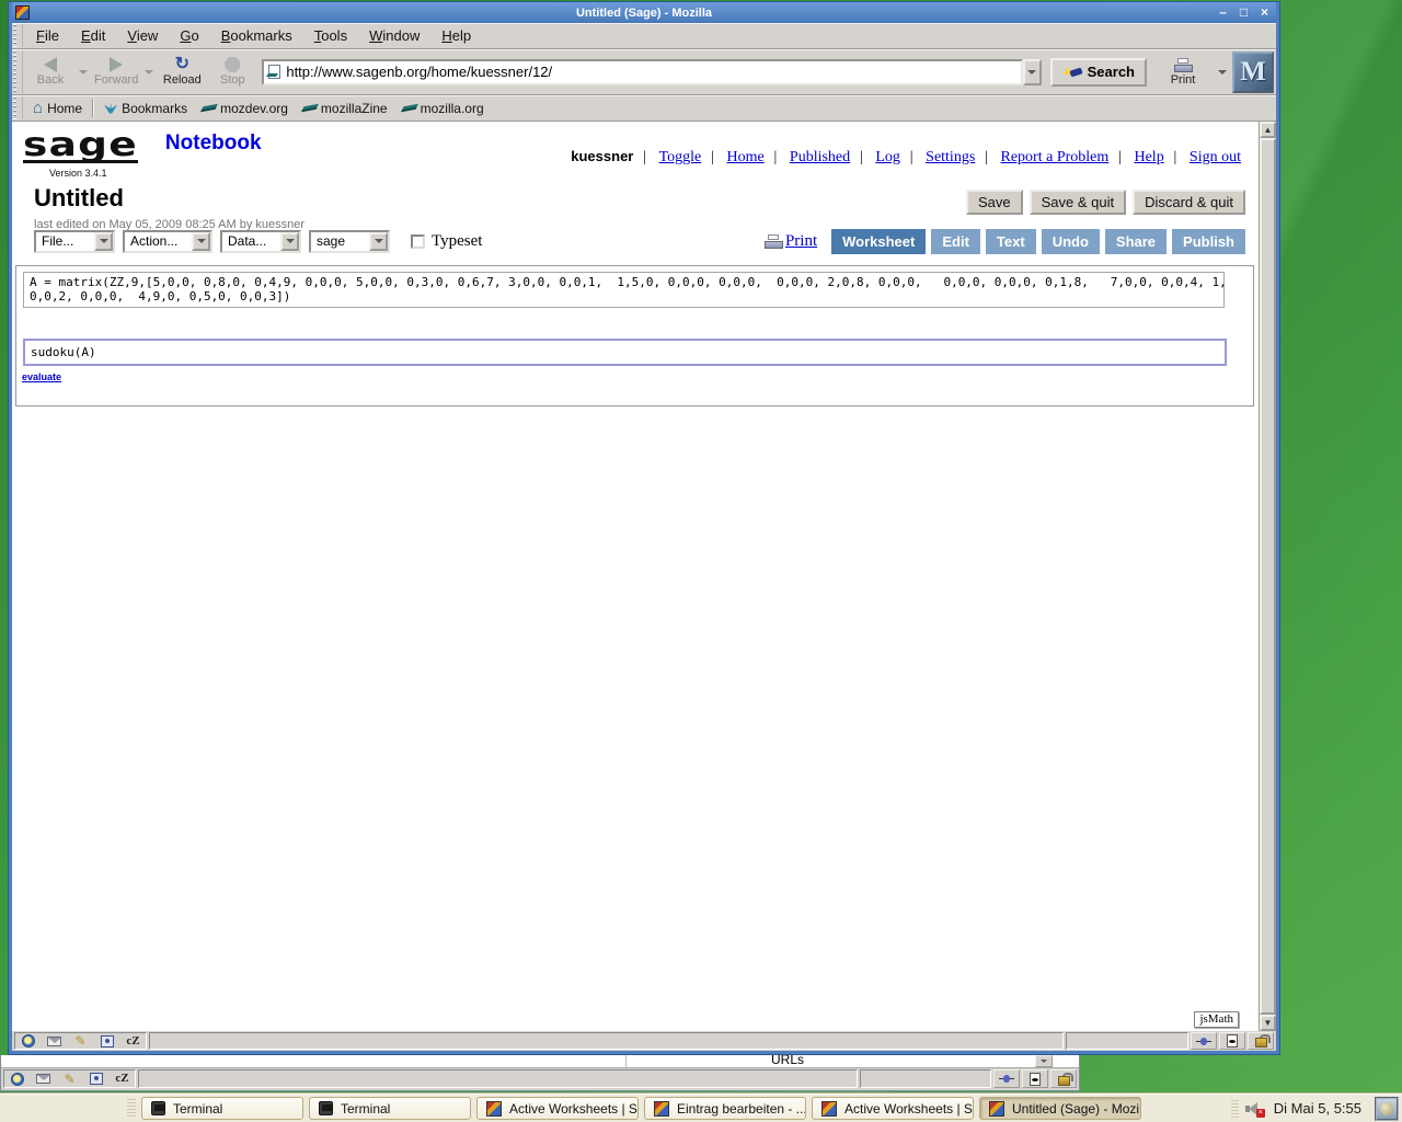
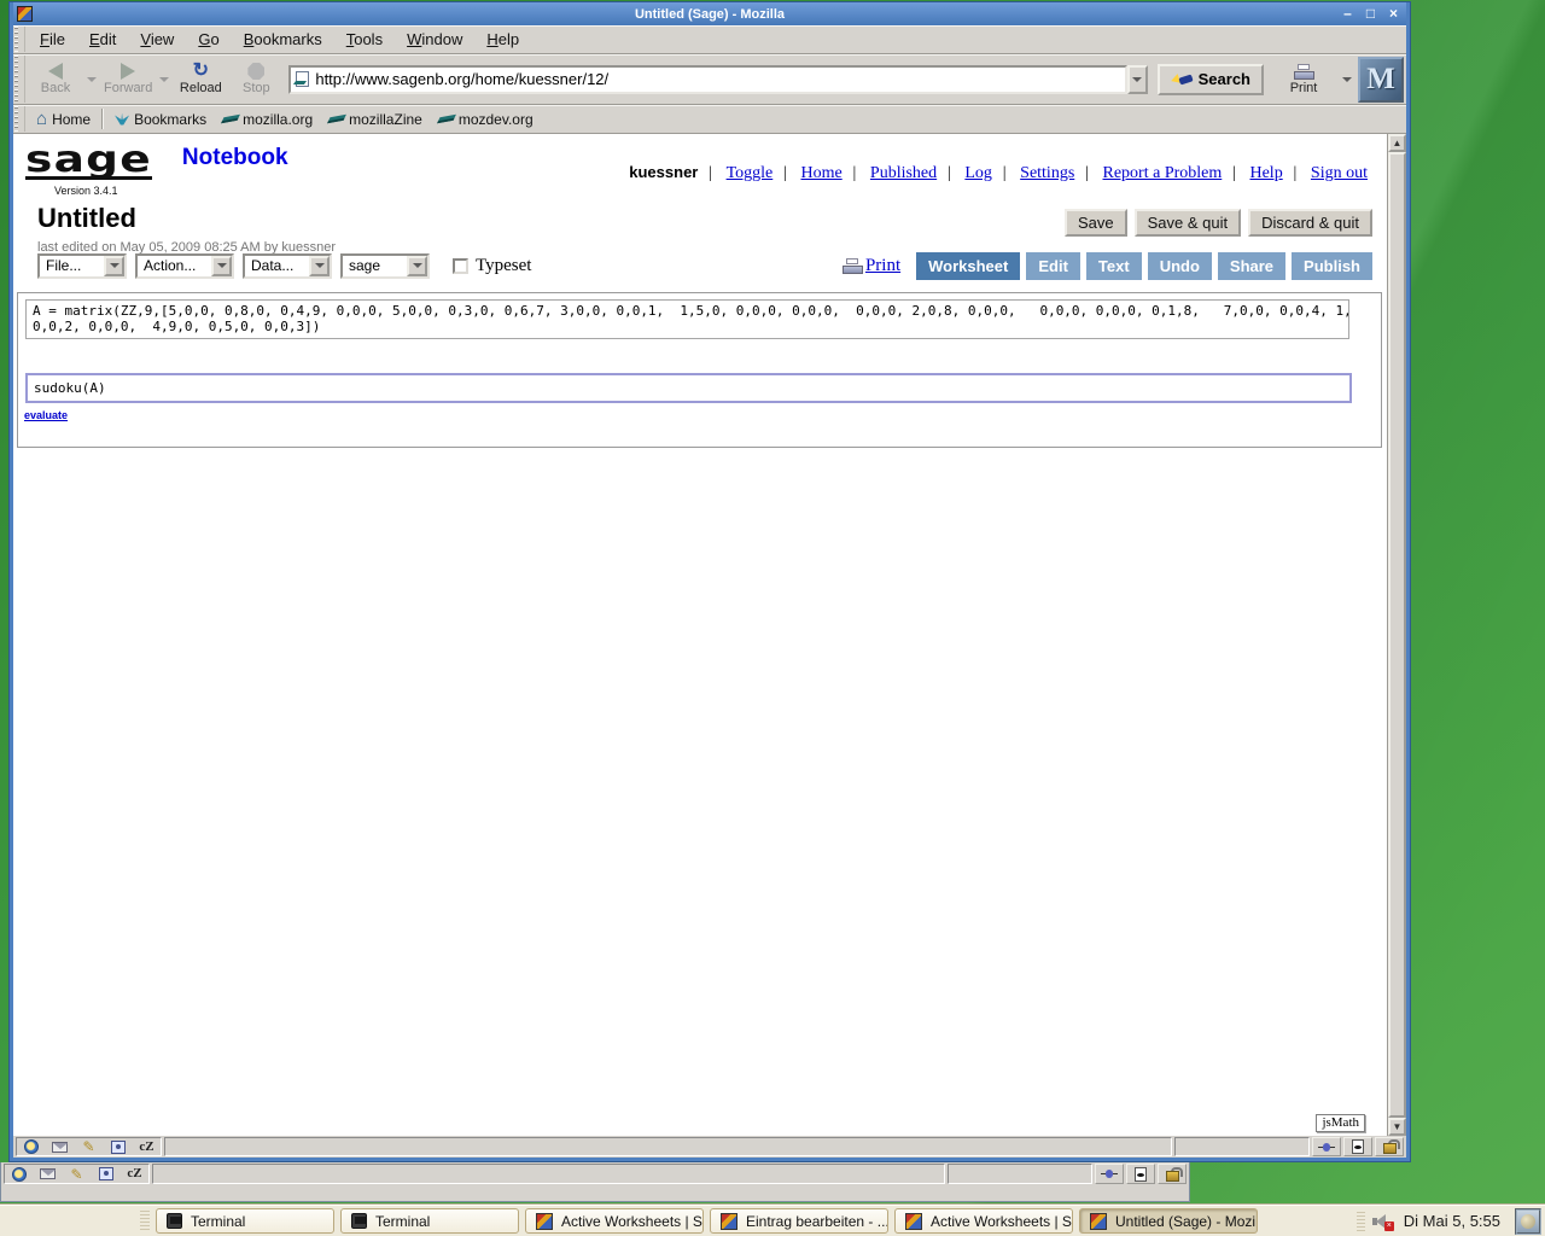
  Untitled (Sage) - Mozilla
  –
  □
  ×
  File
  Edit
  View
  Go
  Bookmarks
  Tools
  Window
  Help
  Back
  Forward
  ↻
  Reload
  Stop
  http://www.sagenb.org/home/kuessner/12/
  Search
  Print
  M
  ⌂
  Home
  Bookmarks
- mozdev.org
+ mozilla.org
  mozillaZine
- mozilla.org
+ mozdev.org
  sage Notebook
  Version 3.4.1
  kuessner Toggle Home Published Log Settings Report a Problem Help Sign out
  Untitled
  last edited on May 05, 2009 08:25 AM by kuessner
  Save
  Save & quit
  Discard & quit
  File...
  Action...
  Data...
  sage
  Typeset
  Print
  Worksheet
  Edit
  Text
  Undo
  Share
  Publish
  A = matrix(ZZ,9,[5,0,0, 0,8,0, 0,4,9, 0,0,0, 5,0,0, 0,3,0, 0,6,7, 3,0,0, 0,0,1, 1,5,0, 0,0,0, 0,0,0, 0,0,0, 2,0,8, 0,0,0, 0,0,0, 0,0,0, 0,1,8, 7,0,0, 0,0,4, 1,
  0,0,2, 0,0,0, 4,9,0, 0,5,0, 0,0,3])
  sudoku(A)
  evaluate
  jsMath
  ▲
  ▼
  ✎
  cZ
- URLs
  ✎
  cZ
  Terminal
  Terminal
  Active Worksheets | S
  Eintrag bearbeiten - ..
  Active Worksheets | S
  Untitled (Sage) - Mozi
  Di Mai 5, 5:55
